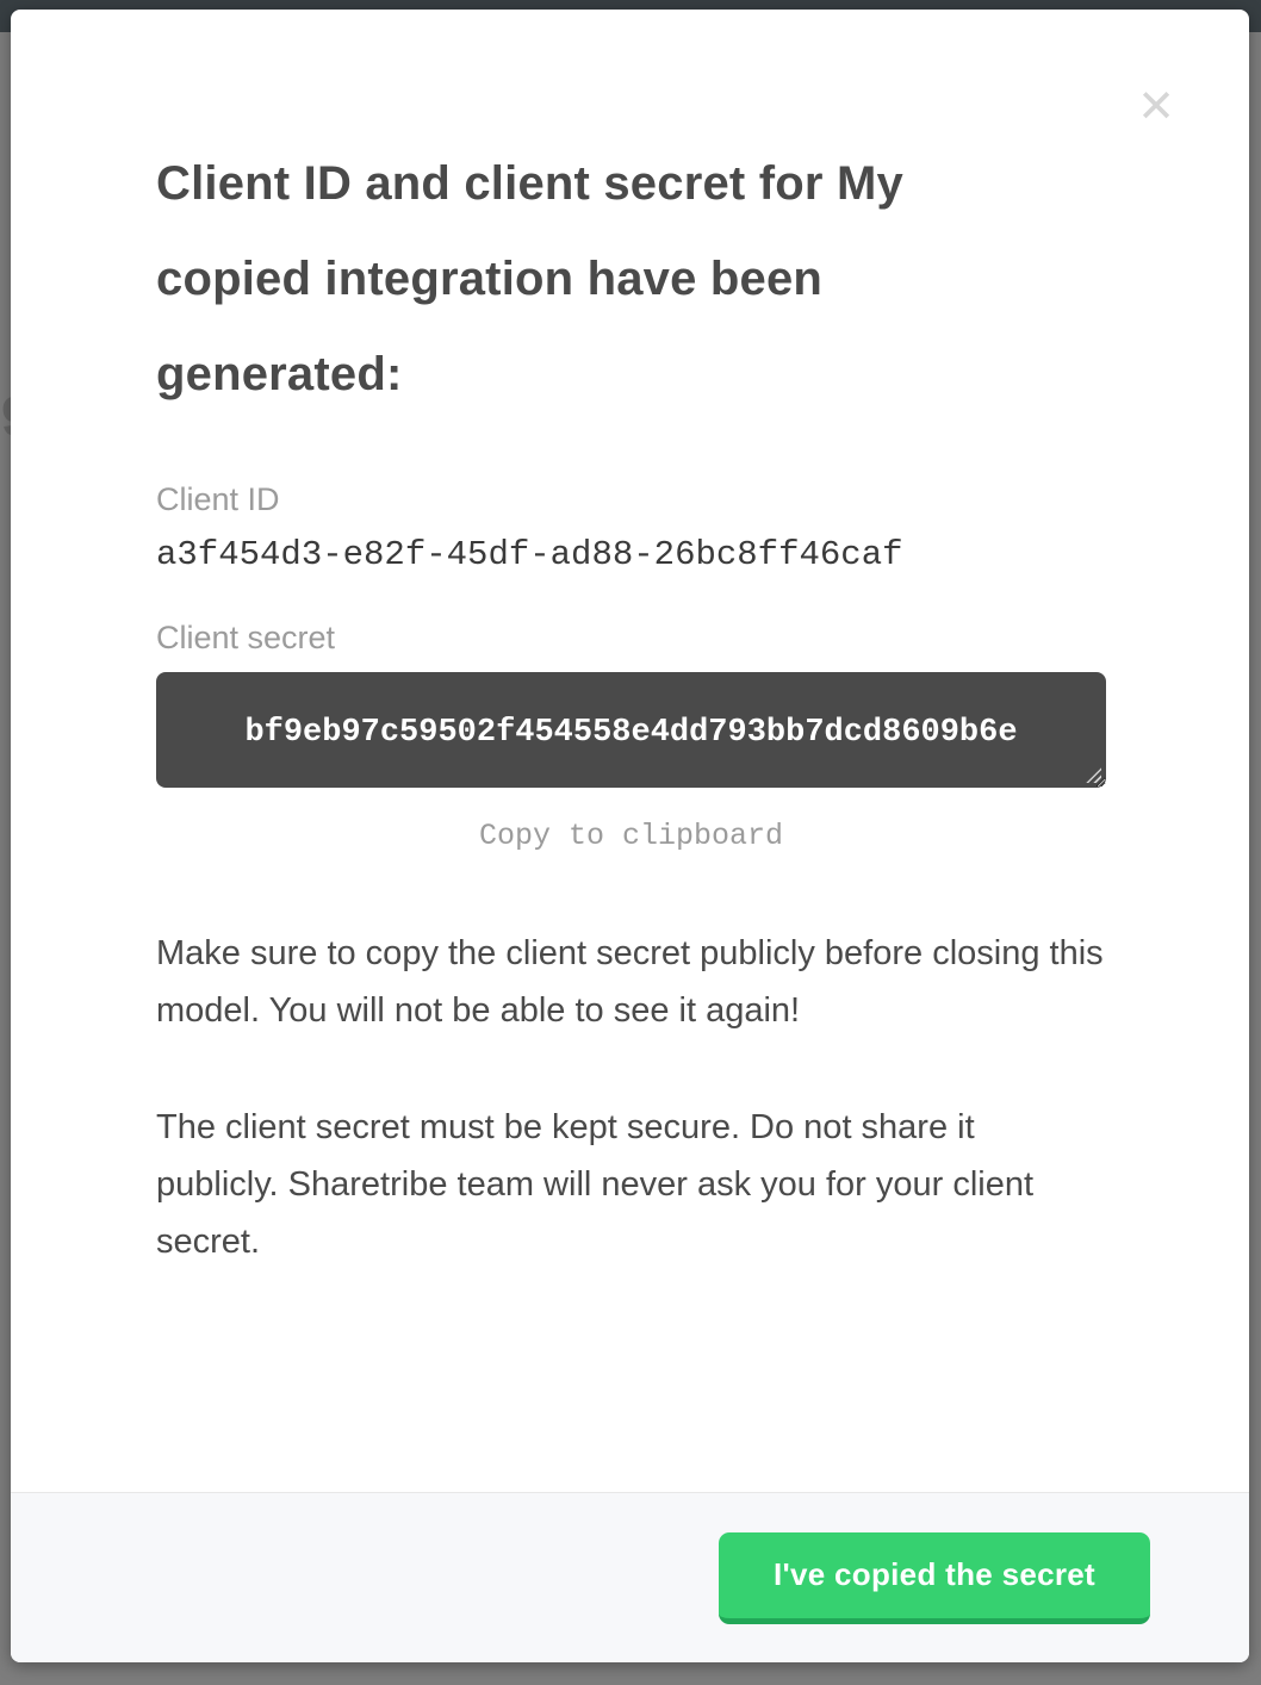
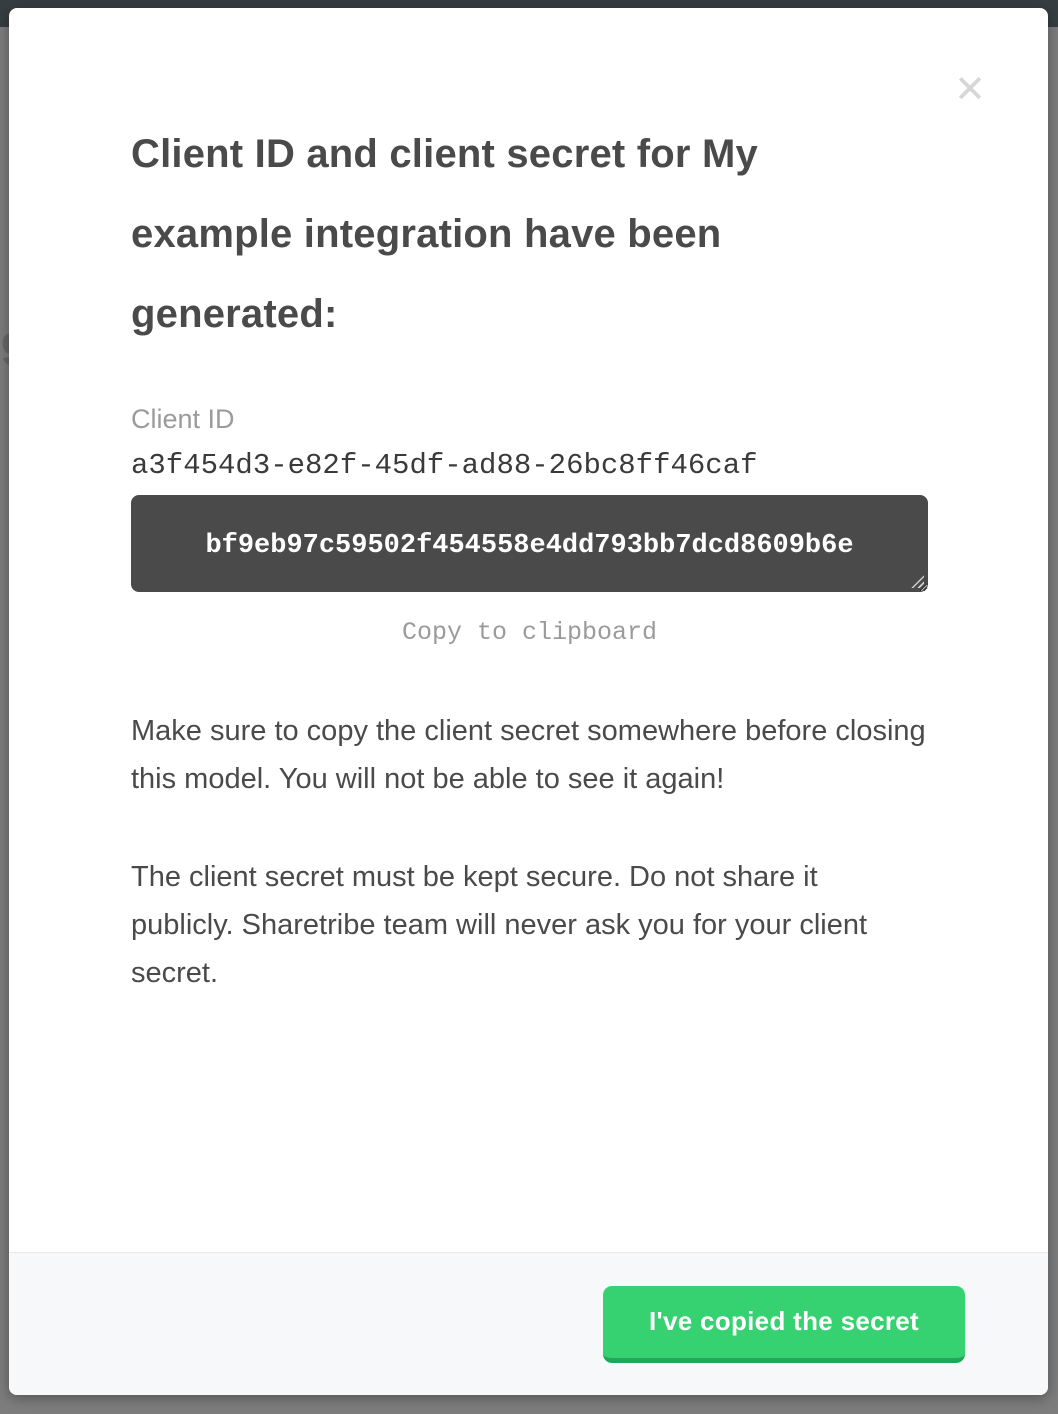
  ✕
- Client ID and client secret for My copied integration have been generated:
+ Client ID and client secret for My example integration have been generated:
  Client ID
  a3f454d3-e82f-45df-ad88-26bc8ff46caf
- Client secret
  bf9eb97c59502f454558e4dd793bb7dcd8609b6e
  Copy to clipboard
- Make sure to copy the client secret publicly before closing this model. You will not be able to see it again!
+ Make sure to copy the client secret somewhere before closing this model. You will not be able to see it again!
  The client secret must be kept secure. Do not share it publicly. Sharetribe team will never ask you for your client secret.
  I've copied the secret
